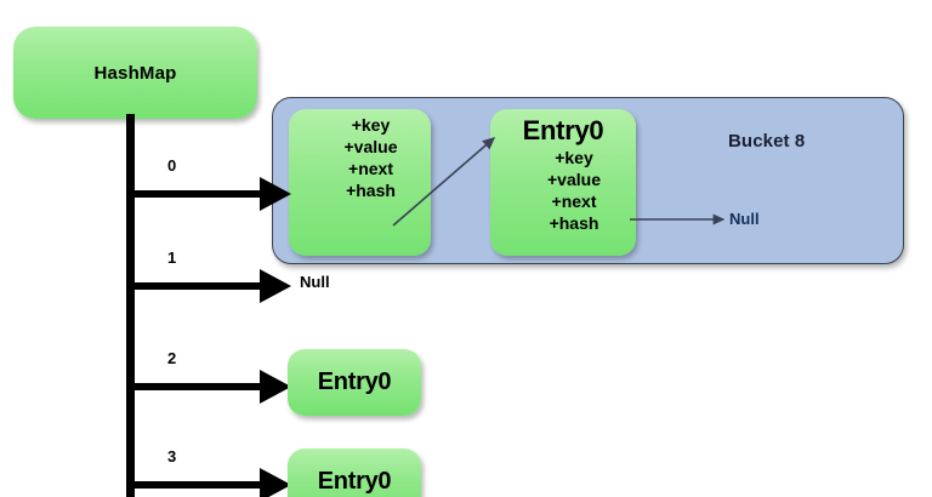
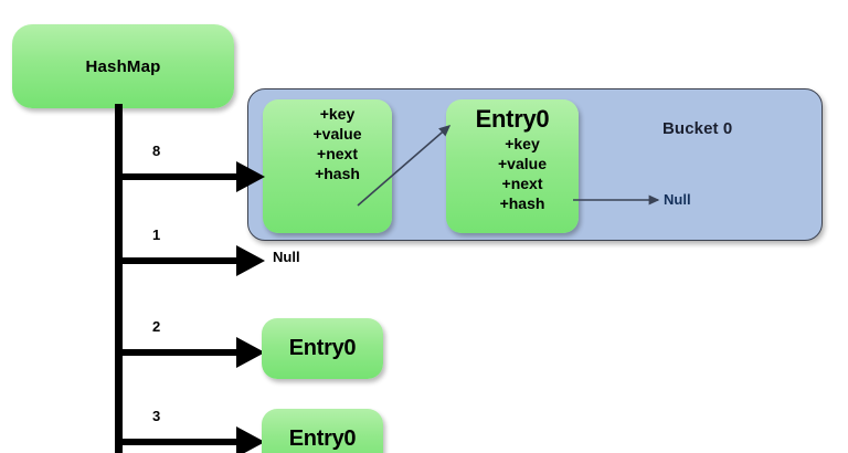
  HashMap
- Bucket 8
+ Bucket 0
  +key
  +value
  +next
  +hash
  Entry0
  +key
  +value
  +next
  +hash
  Null
- 0
+ 8
  1
  Null
  2
  Entry0
  3
  Entry0
